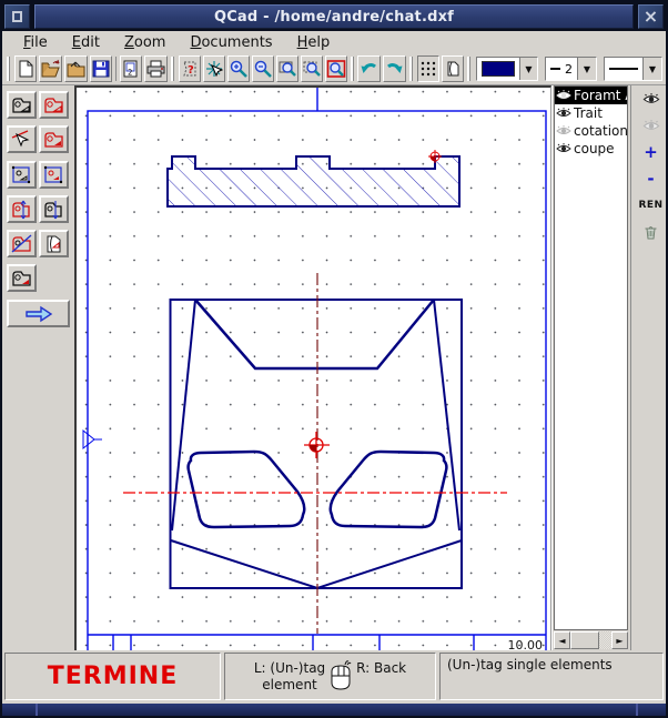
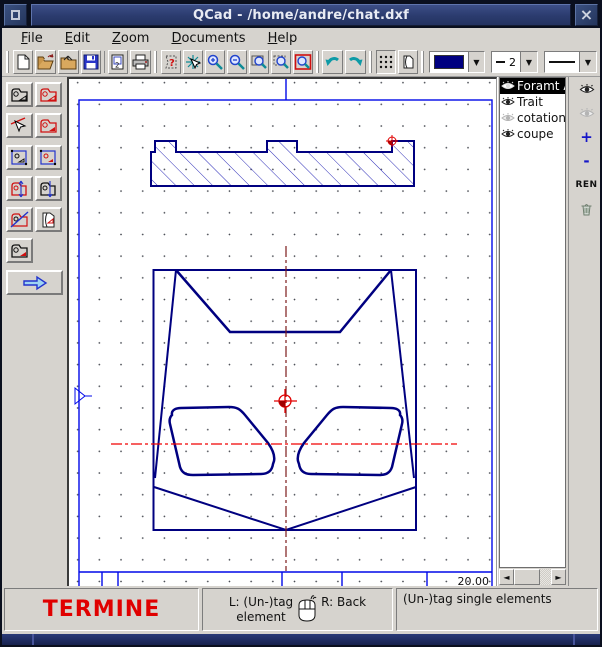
  QCad - /home/andre/chat.dxf
  ×
  File
  Edit
  Zoom
  Documents
  Help
  2
  ?
  ▼
  2
  ▼
  ▼
- 10.00
+ 20.00
  Foramt
  Trait
  cotation
  coupe
  ◄
  ►
  +
  -
  REN
  TERMINE
  L: (Un-)tag
  element
  R: Back
  (Un-)tag single elements
